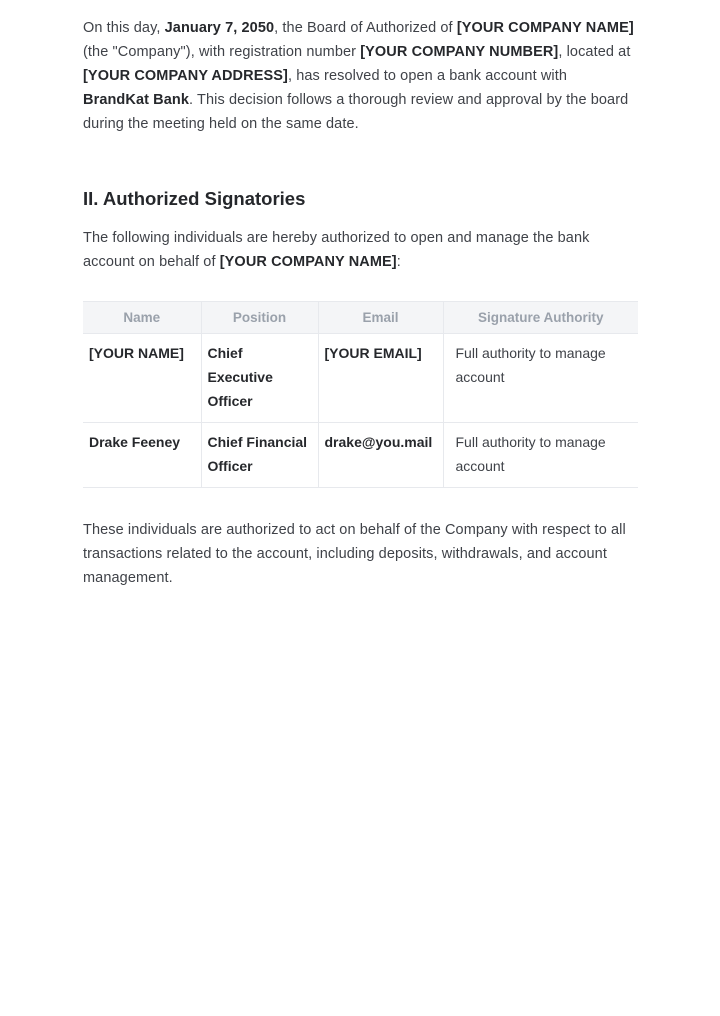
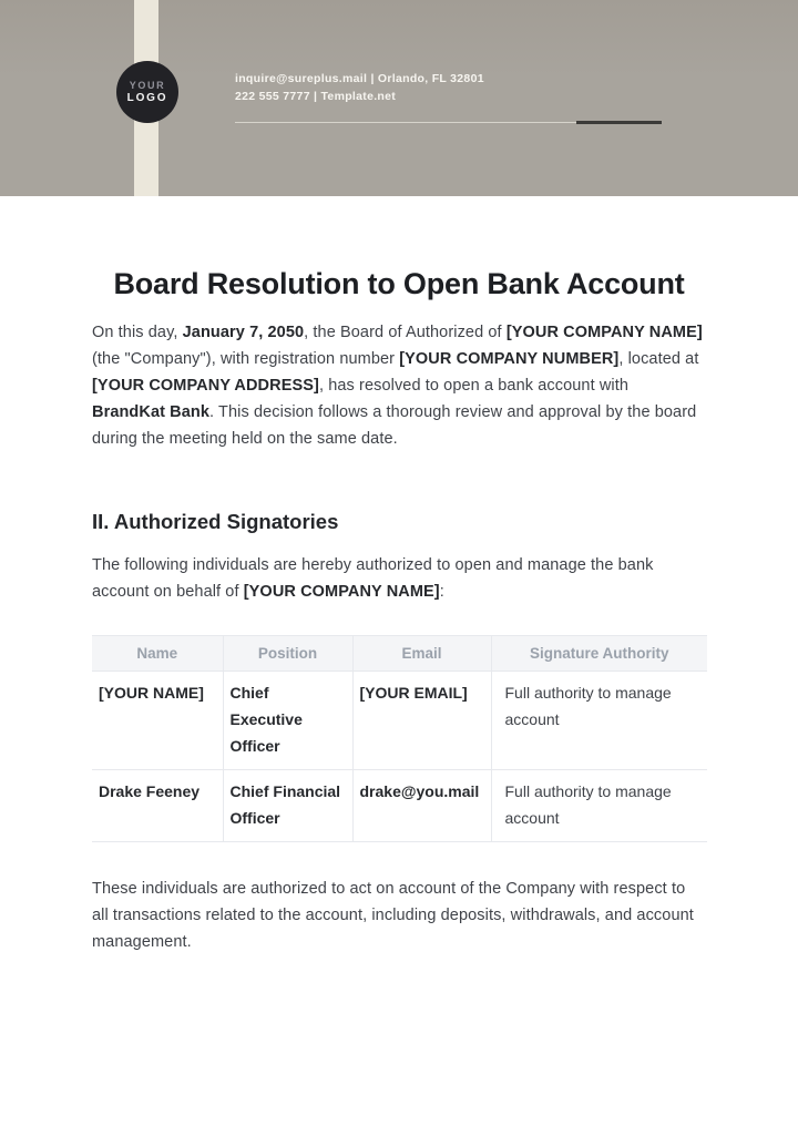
+ YOUR
+ LOGO
+ inquire@sureplus.mail | Orlando, FL 32801
+ 222 555 7777 | Template.net
+ Board Resolution to Open Bank Account
  On this day, January 7, 2050, the Board of Authorized of [YOUR COMPANY NAME] (the "Company"), with registration number [YOUR COMPANY NUMBER], located at [YOUR COMPANY ADDRESS], has resolved to open a bank account with BrandKat Bank. This decision follows a thorough review and approval by the board during the meeting held on the same date.
  II. Authorized Signatories
  The following individuals are hereby authorized to open and manage the bank account on behalf of [YOUR COMPANY NAME]:
  Name	Position	Email	Signature Authority
  [YOUR NAME]	Chief Executive Officer	[YOUR EMAIL]	Full authority to manage account
  Drake Feeney	Chief Financial Officer	drake@you.mail	Full authority to manage account
- These individuals are authorized to act on behalf of the Company with respect to all transactions related to the account, including deposits, withdrawals, and account management.
+ These individuals are authorized to act on account of the Company with respect to all transactions related to the account, including deposits, withdrawals, and account management.
